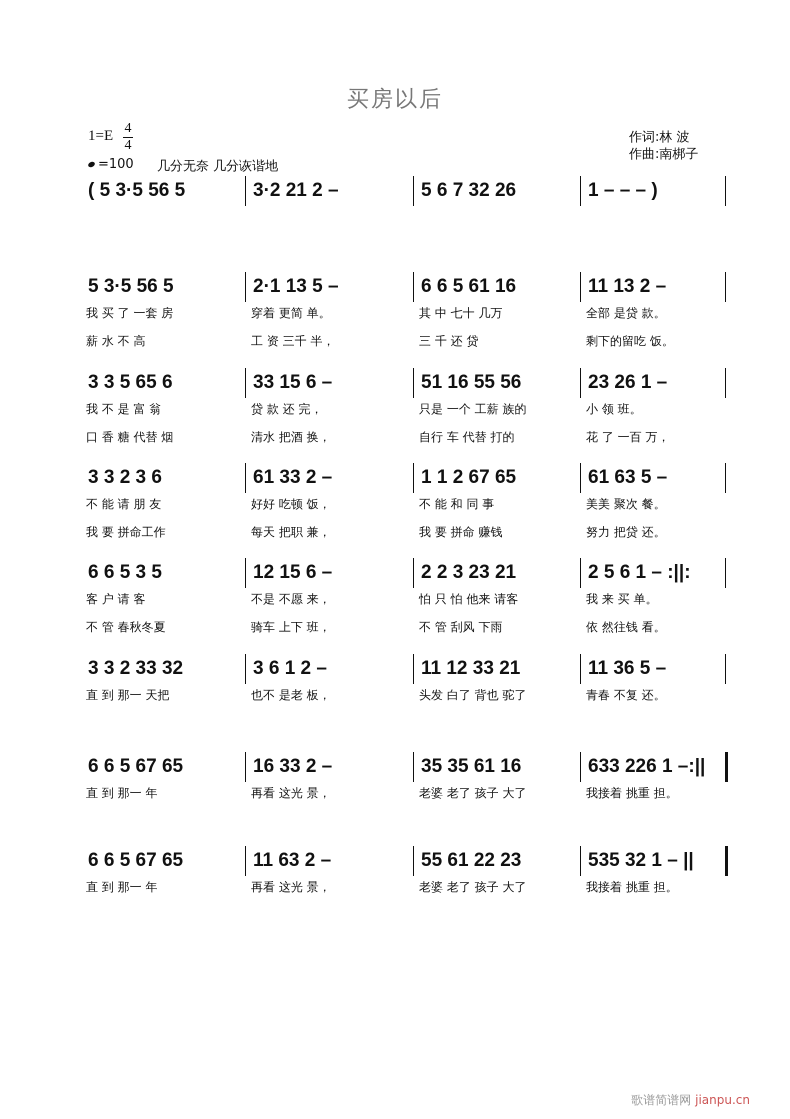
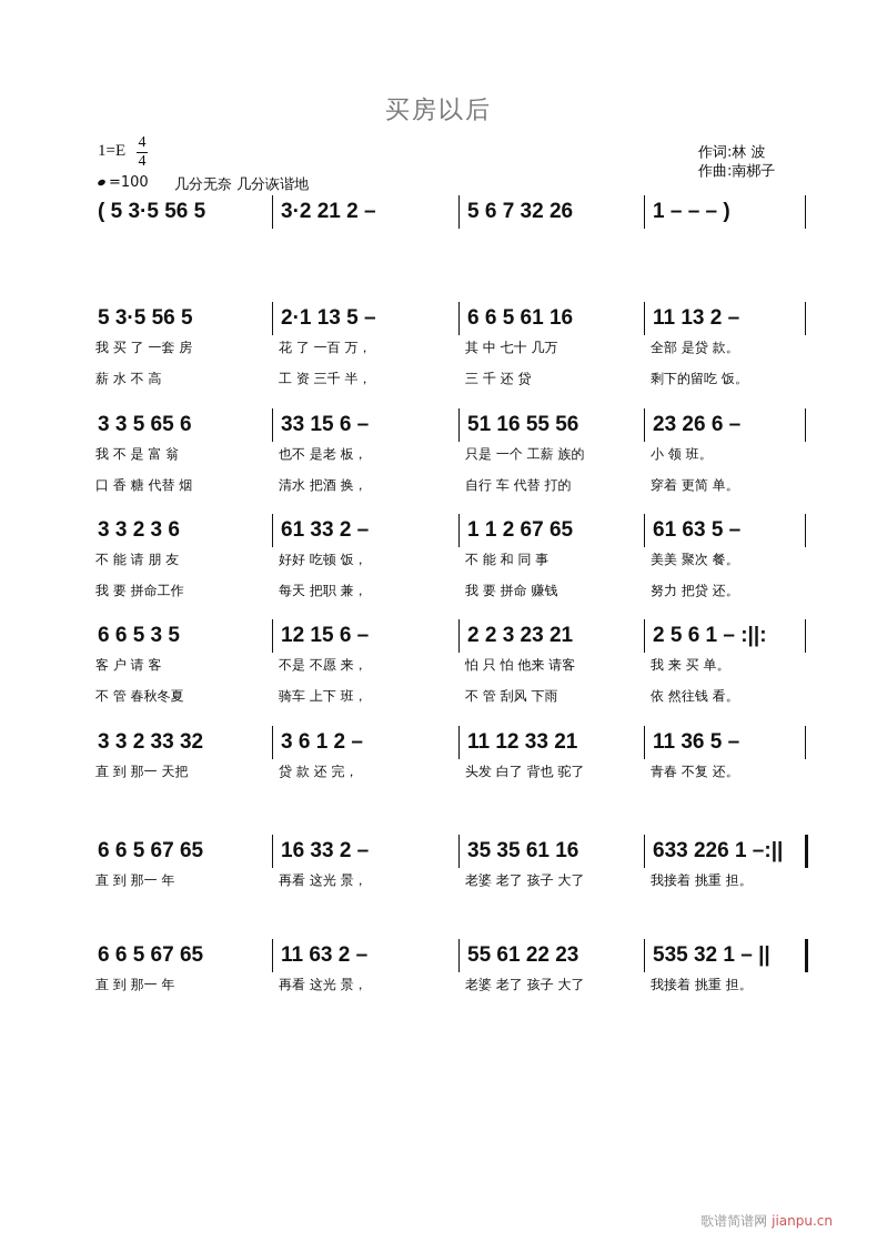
  买房以后
  1=E
  4
  4
  =100
  几分无奈 几分诙谐地
  作词:林 波
  作曲:南梆子
  ( 5 3·5 56 5
  3·2 21 2 –
  5 6 7 32 26
  1 – – – )
  5 3·5 56 5
  2·1 13 5 –
  6 6 5 61 16
  11 13 2 –
  我 买 了 一套 房
- 穿着 更简 单。
+ 花 了 一百 万，
  其 中 七十 几万
  全部 是贷 款。
  薪 水 不 高
  工 资 三千 半，
  三 千 还 贷
  剩下的留吃 饭。
  3 3 5 65 6
  33 15 6 –
  51 16 55 56
- 23 26 1 –
+ 23 26 6 –
  我 不 是 富 翁
- 贷 款 还 完，
+ 也不 是老 板，
  只是 一个 工薪 族的
  小 领 班。
  口 香 糖 代替 烟
  清水 把酒 换，
  自行 车 代替 打的
- 花 了 一百 万，
+ 穿着 更简 单。
  3 3 2 3 6
  61 33 2 –
  1 1 2 67 65
  61 63 5 –
  不 能 请 朋 友
  好好 吃顿 饭，
  不 能 和 同 事
  美美 聚次 餐。
  我 要 拼命工作
  每天 把职 兼，
  我 要 拼命 赚钱
  努力 把贷 还。
  6 6 5 3 5
  12 15 6 –
  2 2 3 23 21
  2 5 6 1 – :||:
  客 户 请 客
  不是 不愿 来，
  怕 只 怕 他来 请客
  我 来 买 单。
  不 管 春秋冬夏
  骑车 上下 班，
  不 管 刮风 下雨
  依 然往钱 看。
  3 3 2 33 32
  3 6 1 2 –
  11 12 33 21
  11 36 5 –
  直 到 那一 天把
- 也不 是老 板，
+ 贷 款 还 完，
  头发 白了 背也 驼了
  青春 不复 还。
  6 6 5 67 65
  16 33 2 –
  35 35 61 16
  633 226 1 –:||
  直 到 那一 年
  再看 这光 景，
  老婆 老了 孩子 大了
  我接着 挑重 担。
  6 6 5 67 65
  11 63 2 –
  55 61 22 23
  535 32 1 – ||
  直 到 那一 年
  再看 这光 景，
  老婆 老了 孩子 大了
  我接着 挑重 担。
  歌谱简谱网 jianpu.cn
